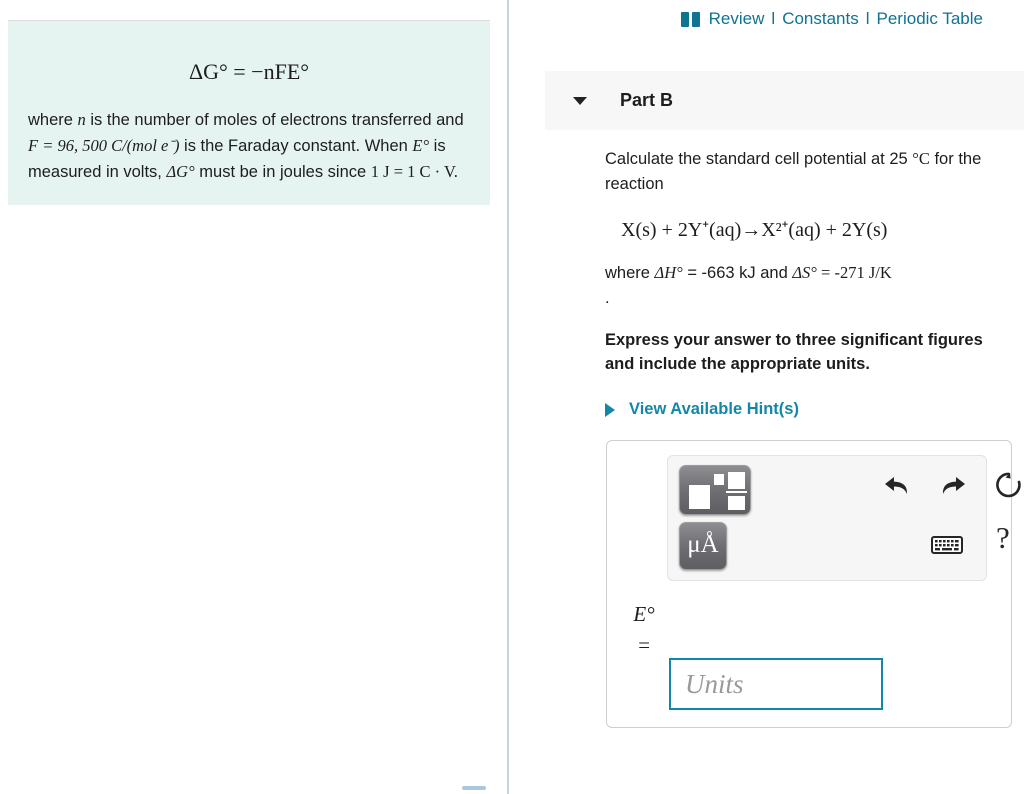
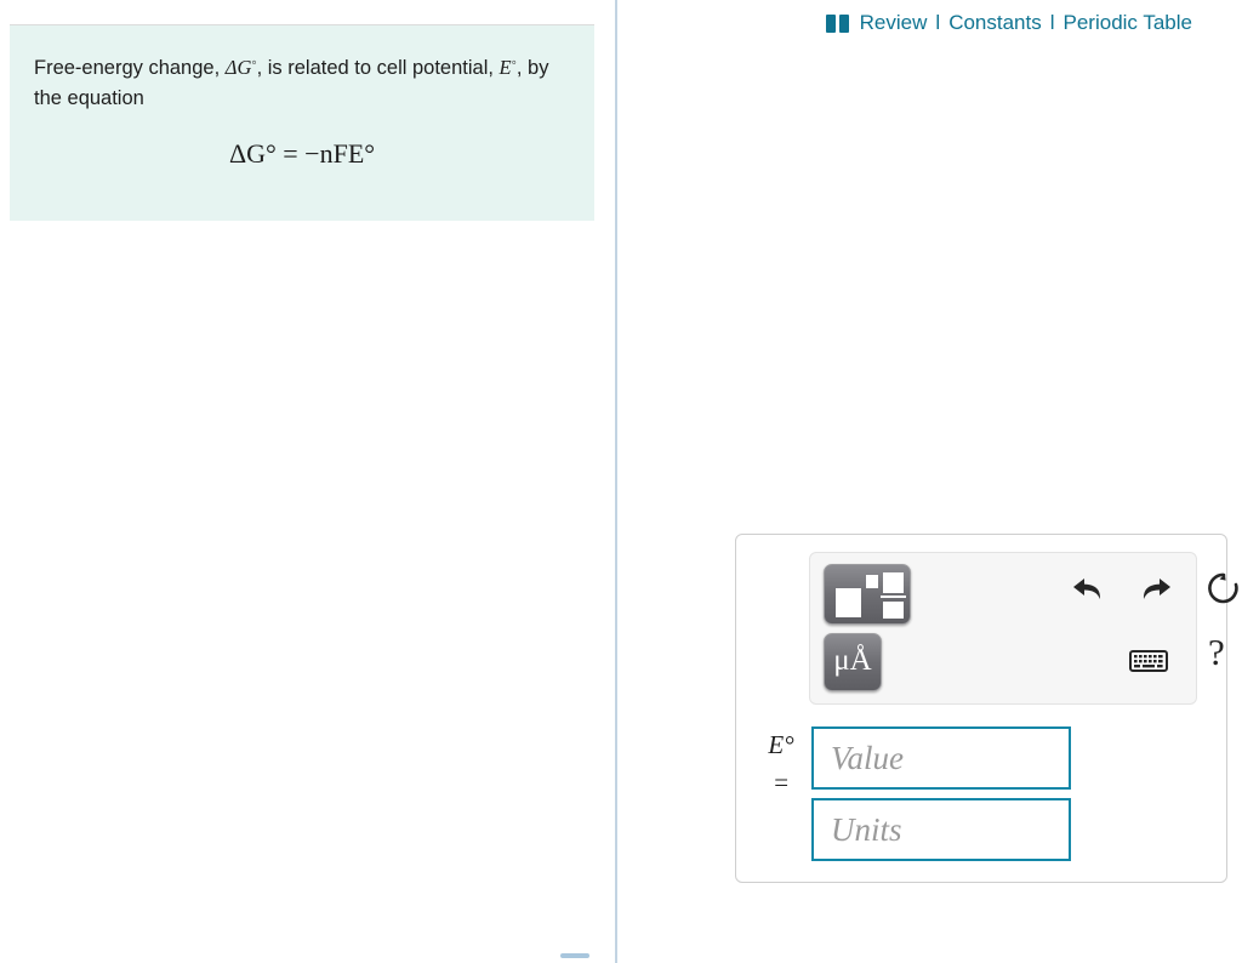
+ Free-energy change, ΔG◦, is related to cell potential, E◦, by the equation
  ΔG° = −nFE°
- where n is the number of moles of electrons transferred and F = 96, 500 C/(mol e⁻) is the Faraday constant. When E° is measured in volts, ΔG° must be in joules since 1 J = 1 C · V.
  Review
  l
  Constants
  l
  Periodic Table
- Part B
- Calculate the standard cell potential at 25 °C for the reaction
- X(s) + 2Y⁺(aq)→X²⁺(aq) + 2Y(s)
- where ΔH° = -663 kJ and ΔS° = -271 J/K
- .
- Express your answer to three significant figures and include the appropriate units.
- View Available Hint(s)
  μÅ
  ?
  E°
  =
+ Value
  Units
